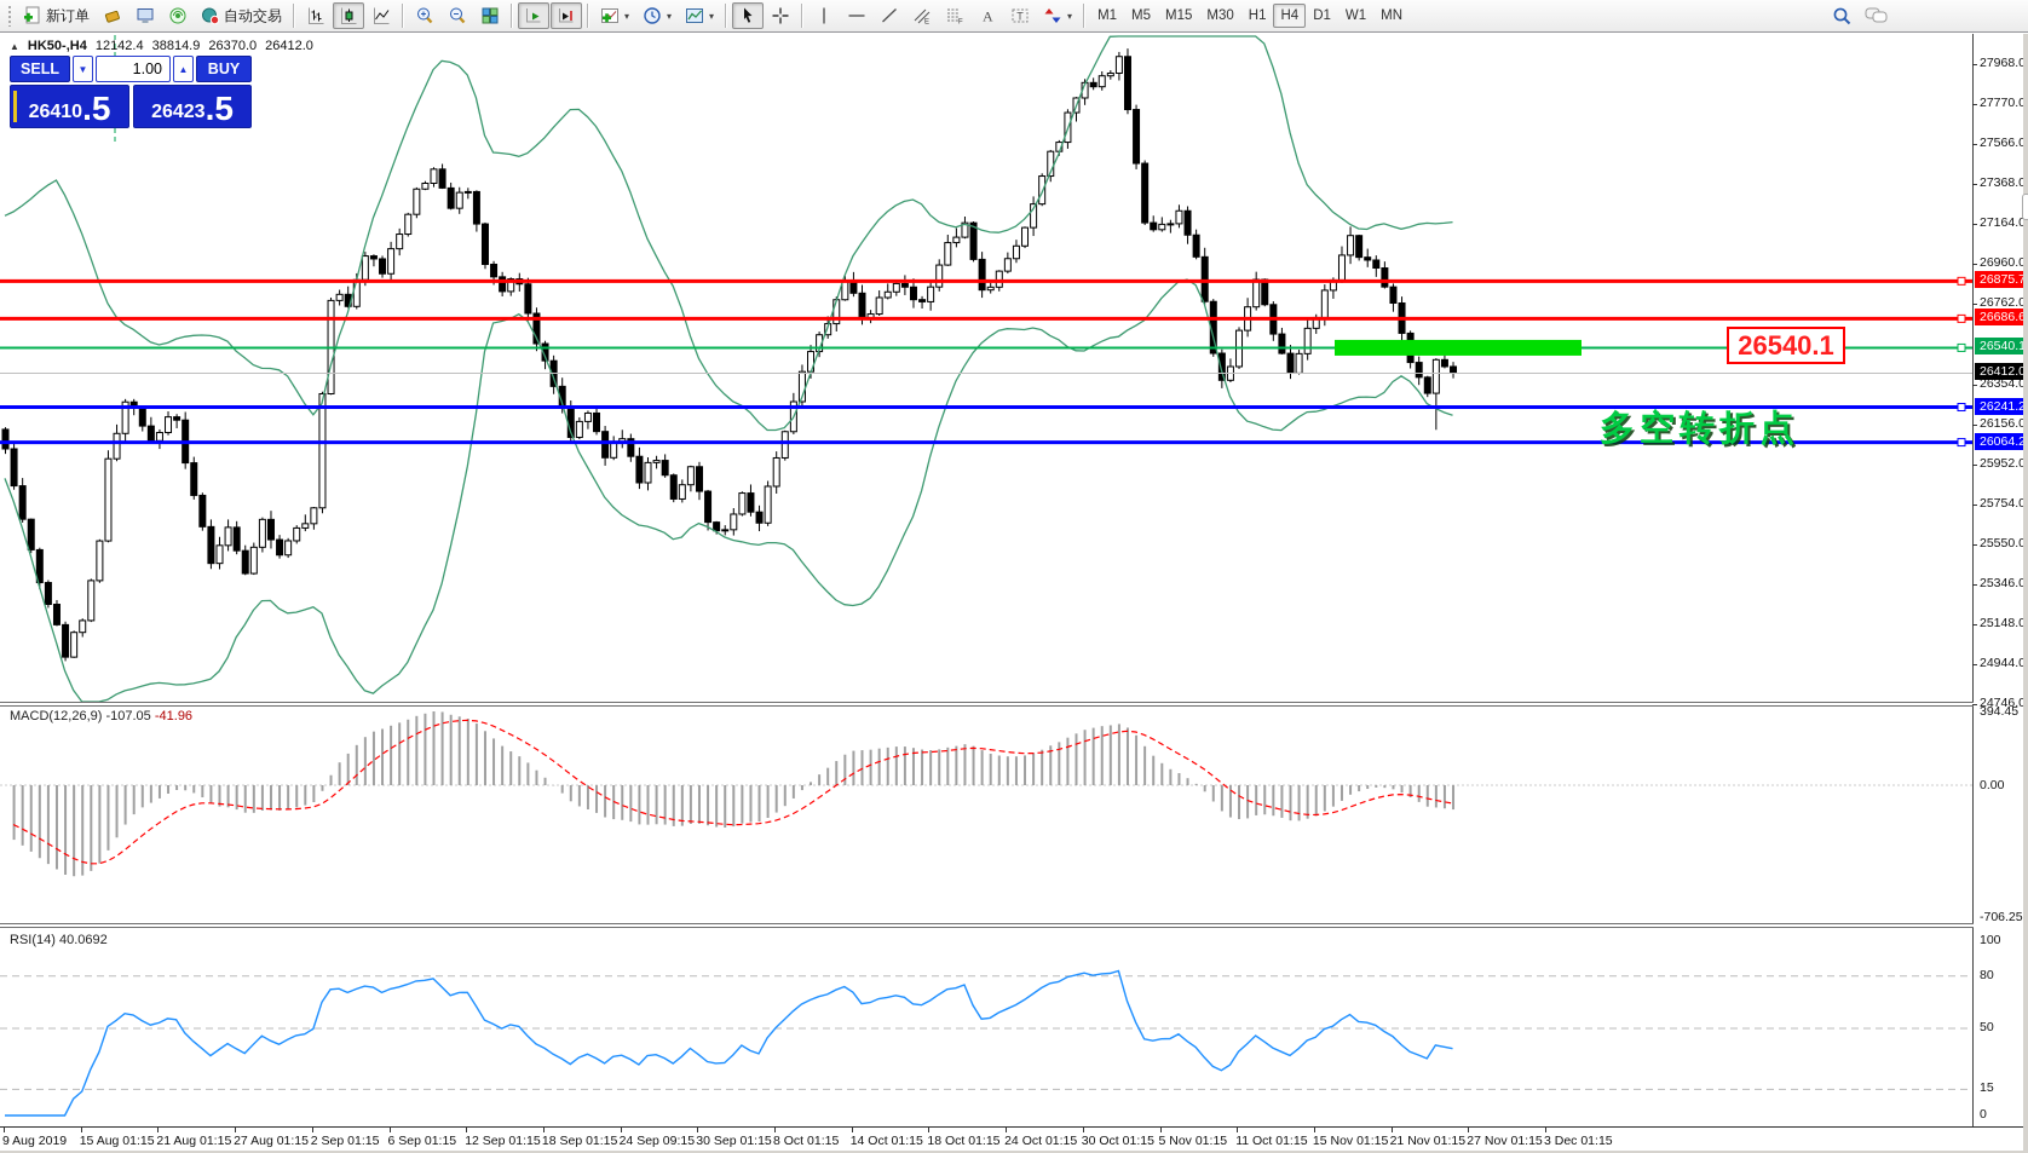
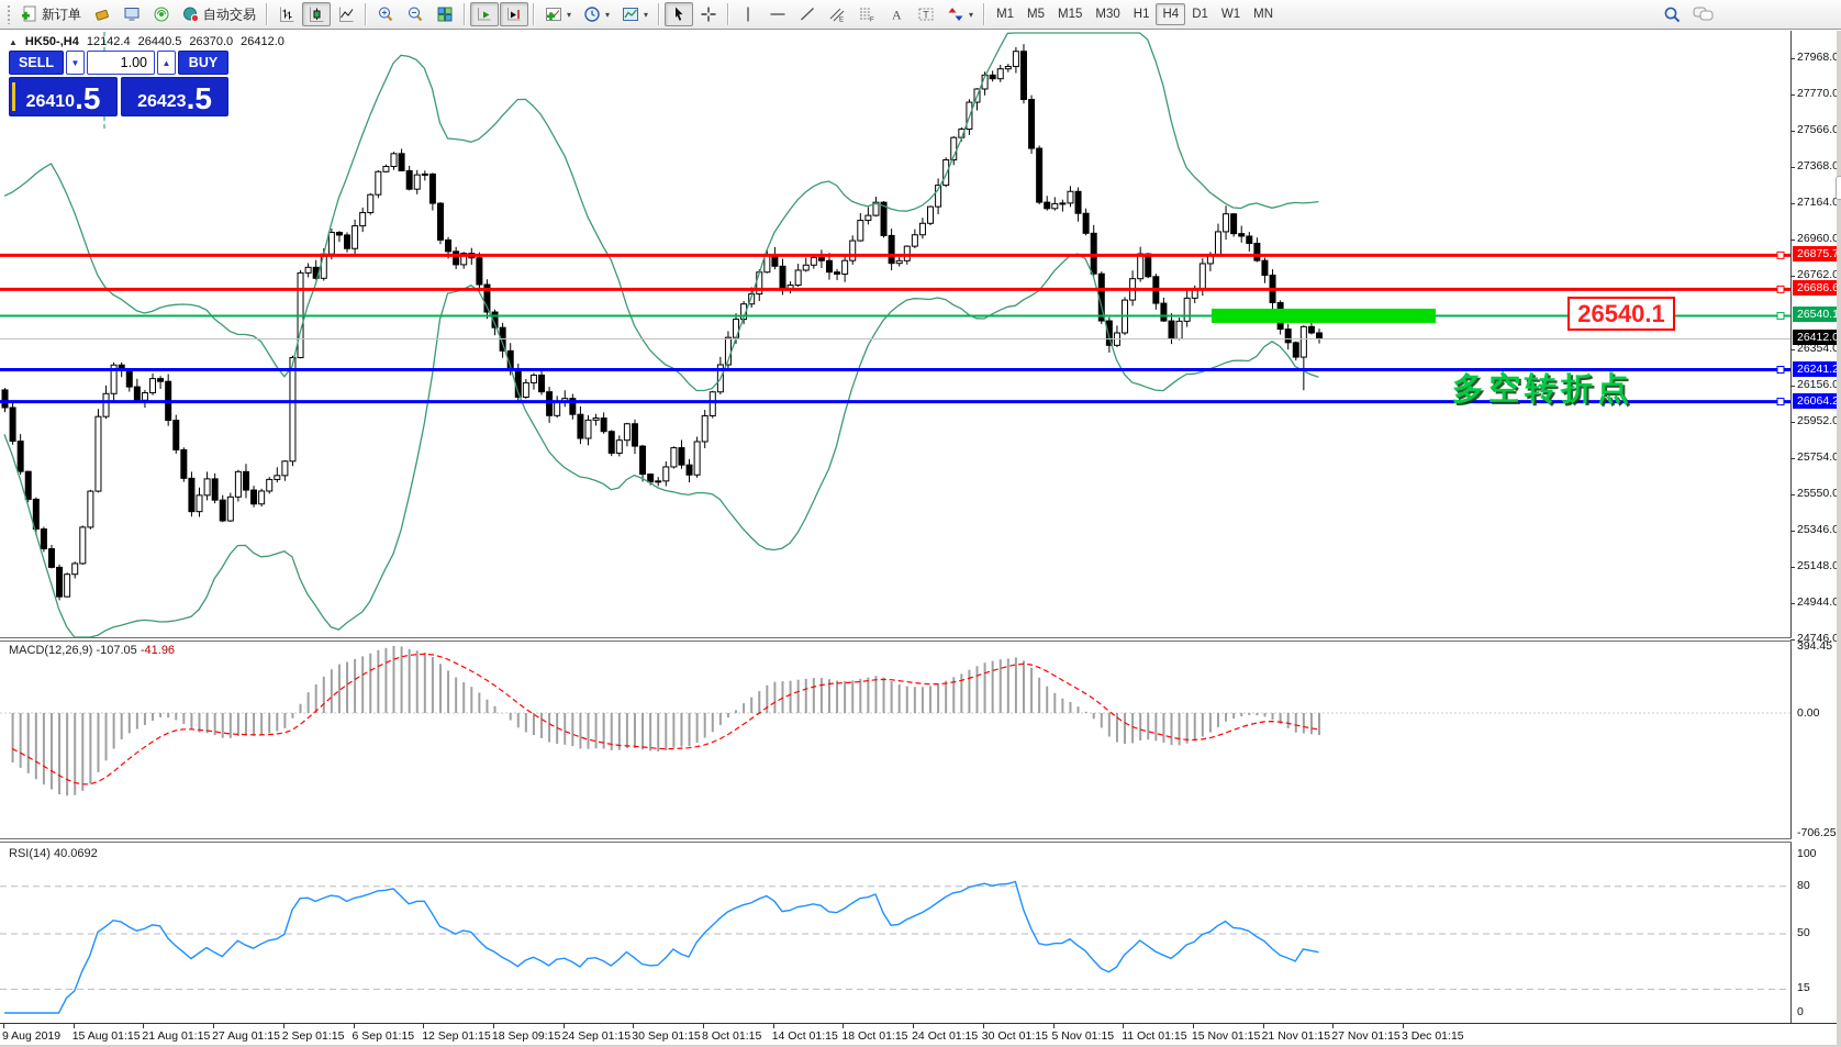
  新订单
  自动交易
  ▾
  ▾
  ▾
  A
  T
  ▾
  M1
  M5
  M15
  M30
  H1
  H4
  D1
  W1
  MN
  ▲
  HK50-,H4
  12142.4
- 38814.9
+ 26440.5
  26370.0
  26412.0
  SELL
  ▼
  1.00
  ▲
  BUY
  26410
  .5
  26423
  .5
  26540.1
  多空转折点
  MACD(12,26,9) -107.05 -41.96
  RSI(14) 40.0692
  9 Aug 2019
  15 Aug 01:15
  21 Aug 01:15
  27 Aug 01:15
  2 Sep 01:15
  6 Sep 01:15
  12 Sep 01:15
- 18 Sep 01:15
+ 18 Sep 09:15
- 24 Sep 09:15
+ 24 Sep 01:15
  30 Sep 01:15
  8 Oct 01:15
  14 Oct 01:15
  18 Oct 01:15
  24 Oct 01:15
  30 Oct 01:15
  5 Nov 01:15
  11 Oct 01:15
  15 Nov 01:15
  21 Nov 01:15
  27 Nov 01:15
  3 Dec 01:15
  27968.
  27770.
  27566.
  27368.
  27164.
  26960.
  26762.
  26354.
  26156.
  25952.
  25754.
  25550.
  25346.
  25148.
  24944.
  24746.
  26875.
  26686.
  26540.
  26412.
  26241.
  26064.
  394.45
  0.00
  -706.25
  100
  80
  50
  15
  0
